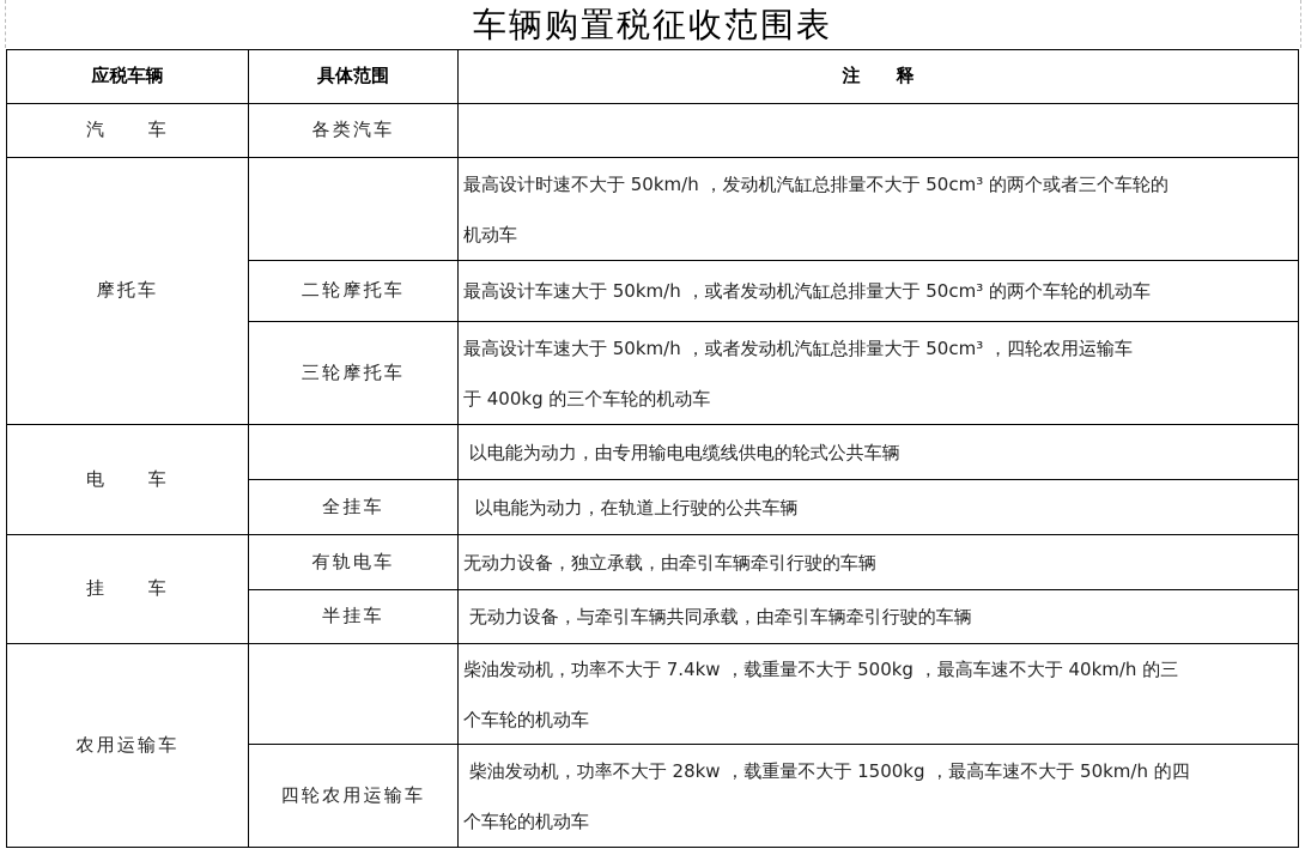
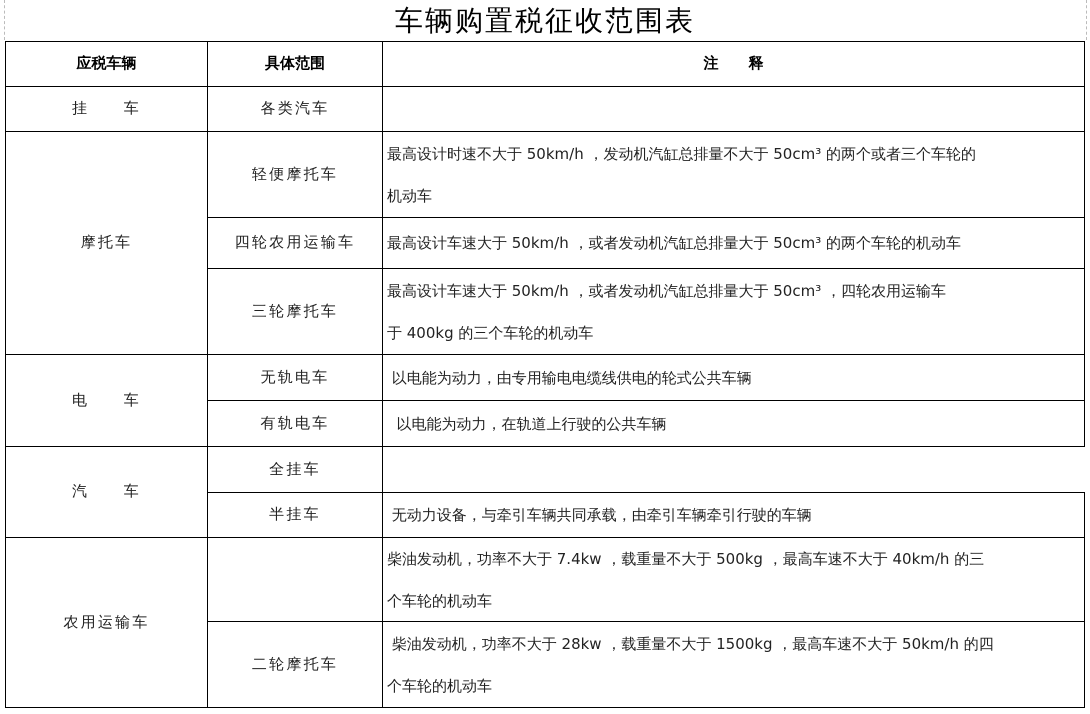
  车辆购置税征收范围表
  应税车辆
  具体范围
  注 释
- 汽 车
+ 挂 车
  各类汽车
  摩托车
+ 轻便摩托车
  最高设计时速不大于 50km/h ，发动机汽缸总排量不大于 50cm³ 的两个或者三个车轮的
  机动车
- 二轮摩托车
+ 四轮农用运输车
  最高设计车速大于 50km/h ，或者发动机汽缸总排量大于 50cm³ 的两个车轮的机动车
  三轮摩托车
  最高设计车速大于 50km/h ，或者发动机汽缸总排量大于 50cm³ ，四轮农用运输车
  于 400kg 的三个车轮的机动车
  电 车
+ 无轨电车
  以电能为动力，由专用输电电缆线供电的轮式公共车辆
- 全挂车
+ 有轨电车
  以电能为动力，在轨道上行驶的公共车辆
- 挂 车
+ 汽 车
- 有轨电车
+ 全挂车
- 无动力设备，独立承载，由牵引车辆牵引行驶的车辆
  半挂车
  无动力设备，与牵引车辆共同承载，由牵引车辆牵引行驶的车辆
  农用运输车
  柴油发动机，功率不大于 7.4kw ，载重量不大于 500kg ，最高车速不大于 40km/h 的三
  个车轮的机动车
- 四轮农用运输车
+ 二轮摩托车
  柴油发动机，功率不大于 28kw ，载重量不大于 1500kg ，最高车速不大于 50km/h 的四
  个车轮的机动车
